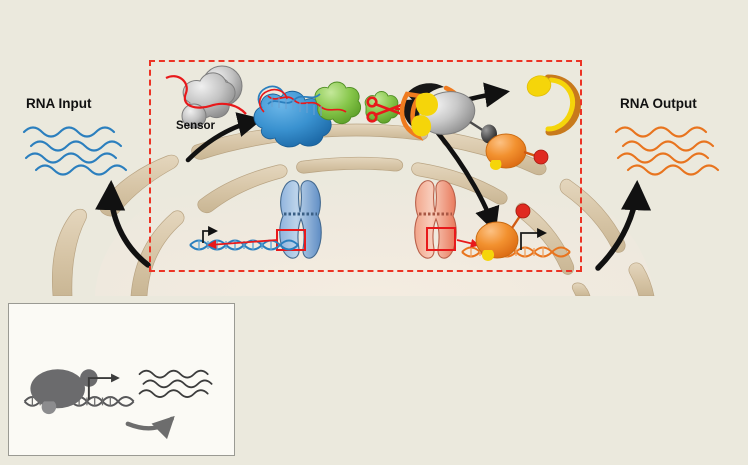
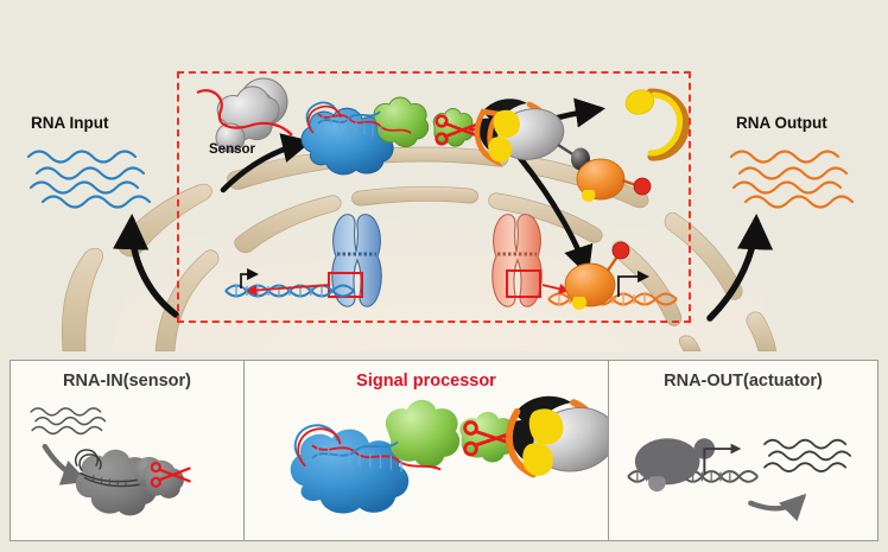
  RNA Input
  RNA Output
  Sensor
+ RNA-IN(sensor)
+ Signal processor
+ RNA-OUT(actuator)
